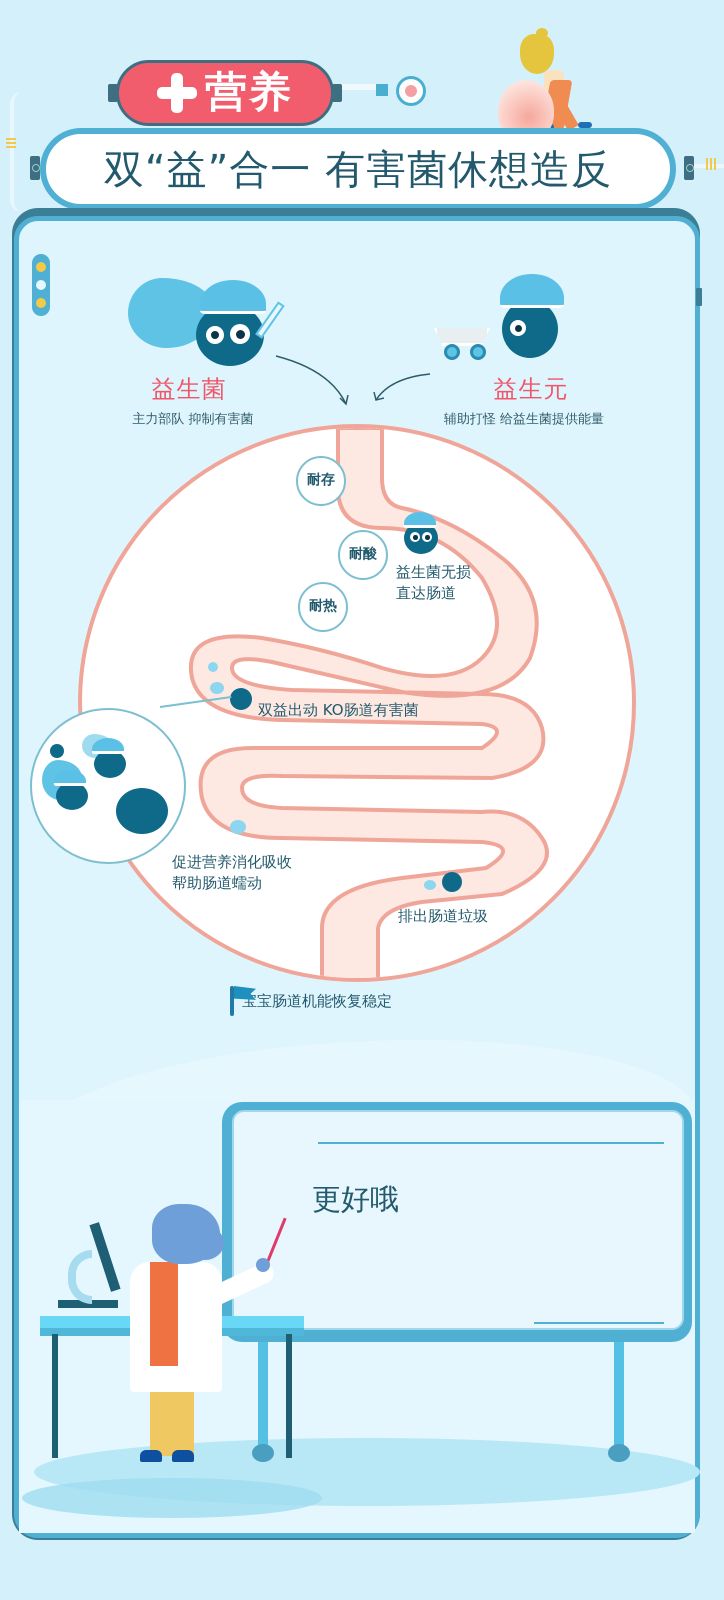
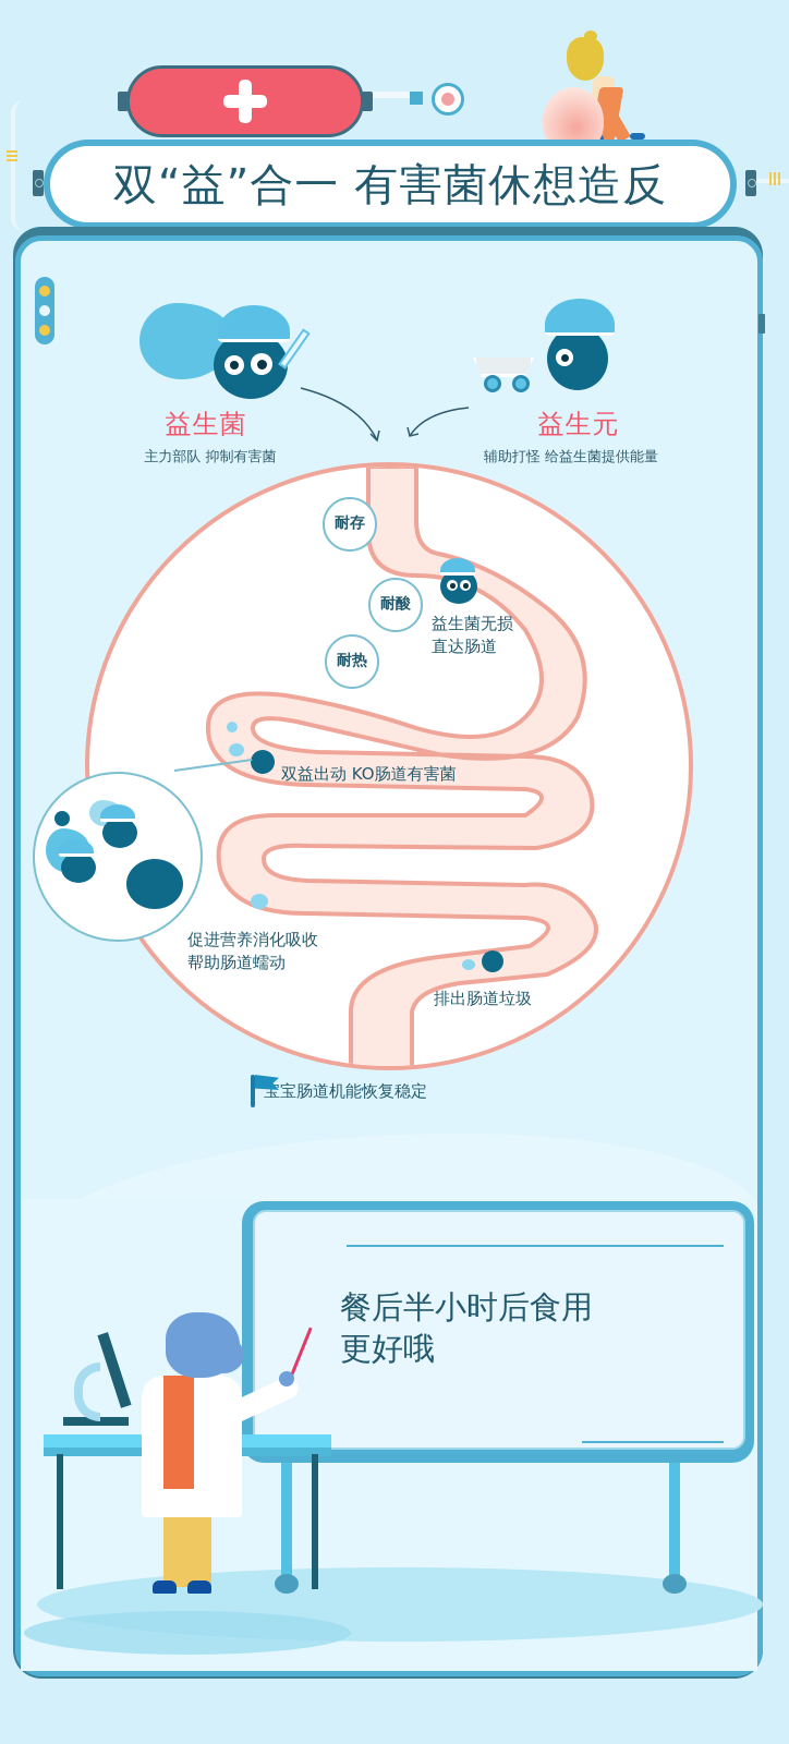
- 营养
  双“益”合一 有害菌休想造反
  益生菌
  主力部队 抑制有害菌
  益生元
  辅助打怪 给益生菌提供能量
  耐存
  耐酸
  耐热
  益生菌无损
  直达肠道
  双益出动 KO肠道有害菌
  促进营养消化吸收
  帮助肠道蠕动
  排出肠道垃圾
  宝宝肠道机能恢复稳定
+ 餐后半小时后食用
  更好哦
